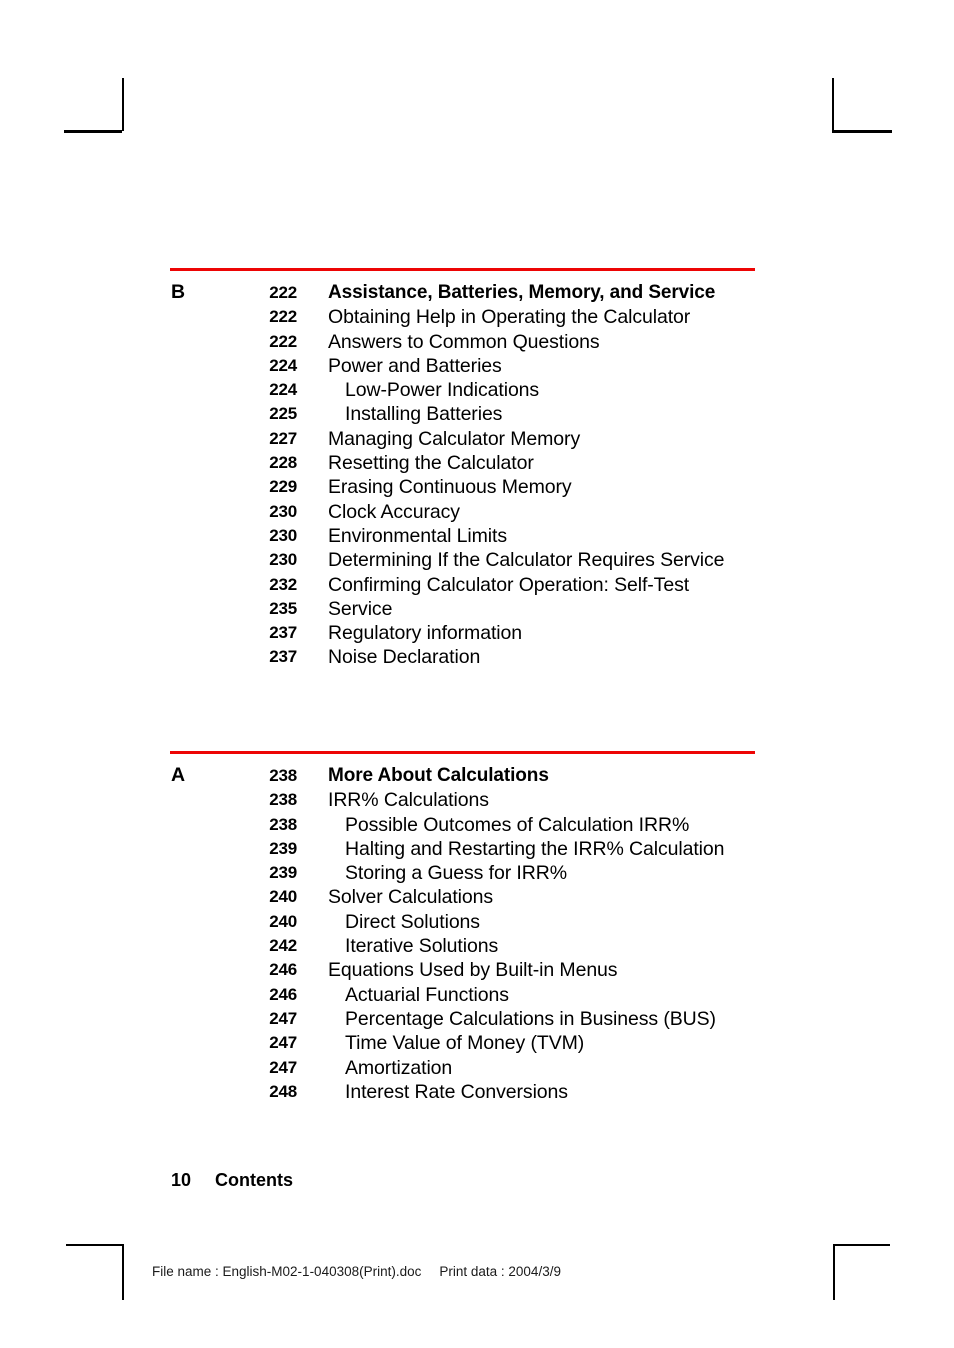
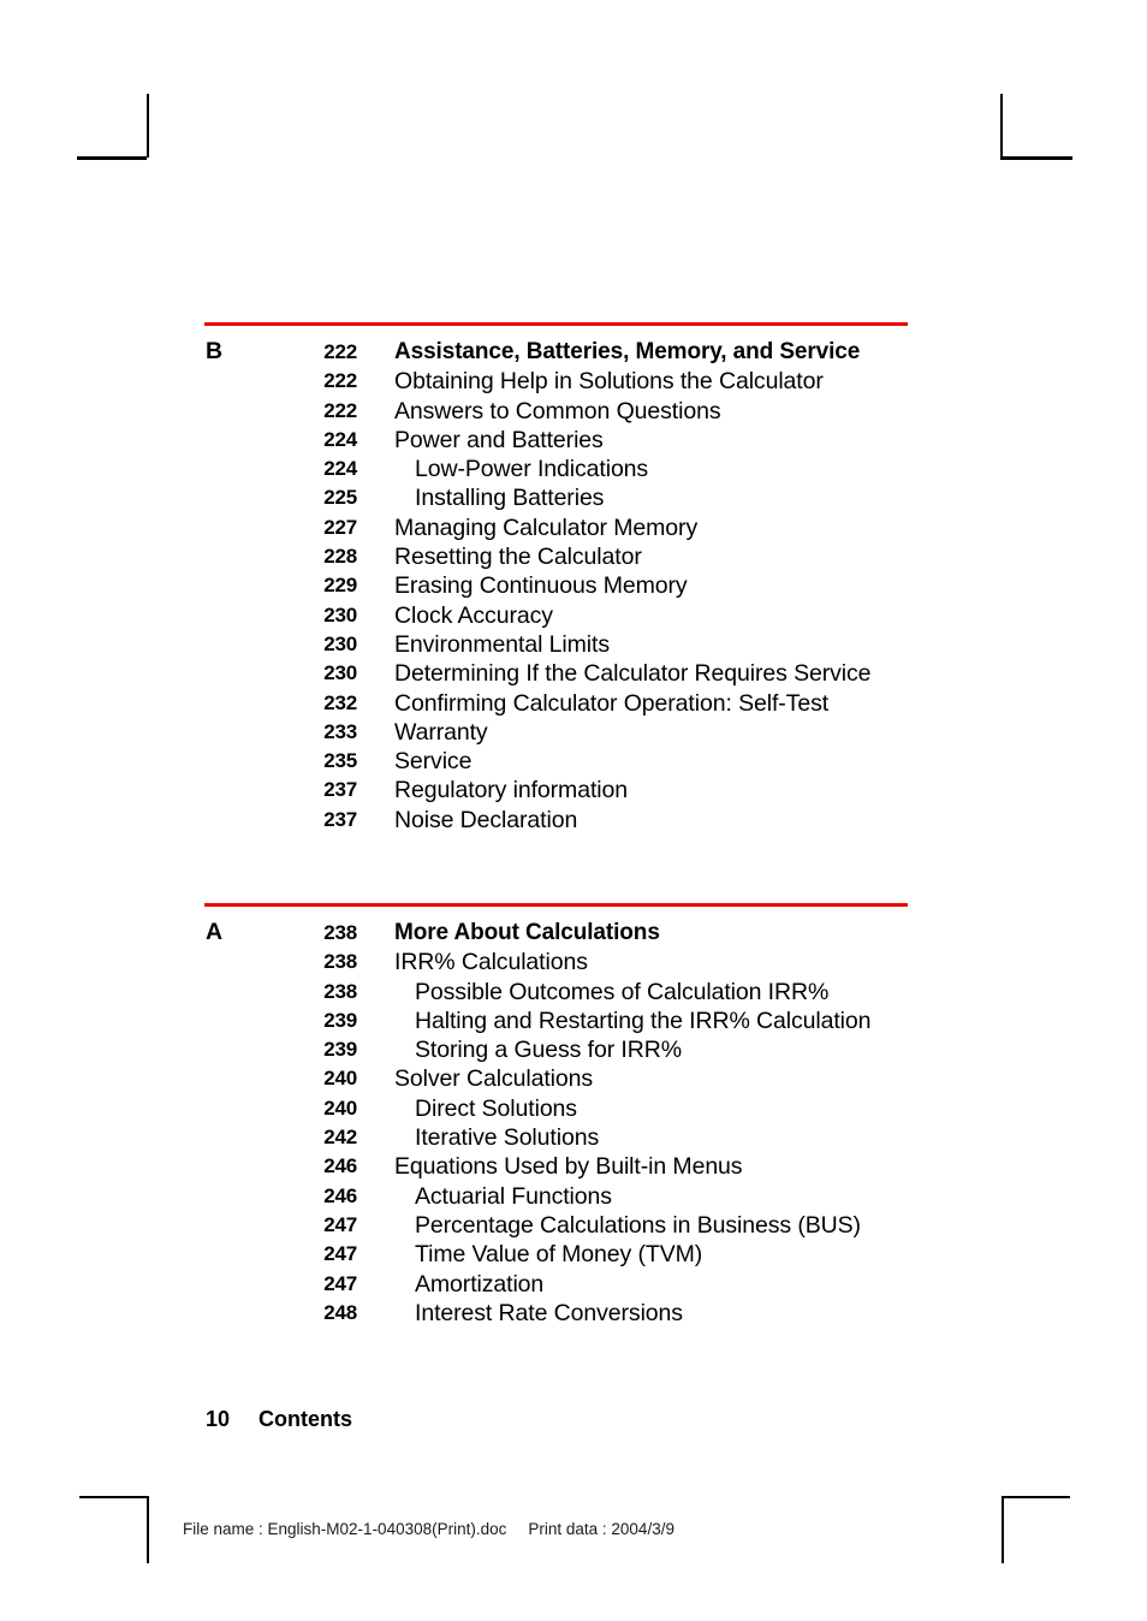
  B
  222
  Assistance, Batteries, Memory, and Service
  222
- Obtaining Help in Operating the Calculator
+ Obtaining Help in Solutions the Calculator
  222
  Answers to Common Questions
  224
  Power and Batteries
  224
  Low-Power Indications
  225
  Installing Batteries
  227
  Managing Calculator Memory
  228
  Resetting the Calculator
  229
  Erasing Continuous Memory
  230
  Clock Accuracy
  230
  Environmental Limits
  230
  Determining If the Calculator Requires Service
  232
  Confirming Calculator Operation: Self-Test
+ 233
+ Warranty
  235
  Service
  237
  Regulatory information
  237
  Noise Declaration
  A
  238
  More About Calculations
  238
  IRR% Calculations
  238
  Possible Outcomes of Calculation IRR%
  239
  Halting and Restarting the IRR% Calculation
  239
  Storing a Guess for IRR%
  240
  Solver Calculations
  240
  Direct Solutions
  242
  Iterative Solutions
  246
  Equations Used by Built-in Menus
  246
  Actuarial Functions
  247
  Percentage Calculations in Business (BUS)
  247
  Time Value of Money (TVM)
  247
  Amortization
  248
  Interest Rate Conversions
  10 Contents
  File name : English-M02-1-040308(Print).doc Print data : 2004/3/9
